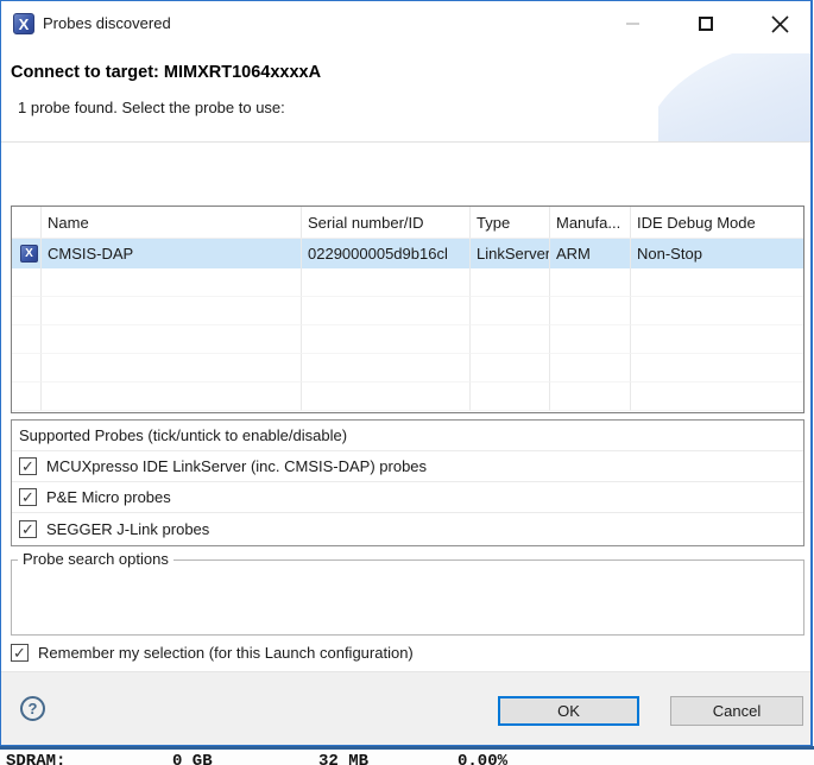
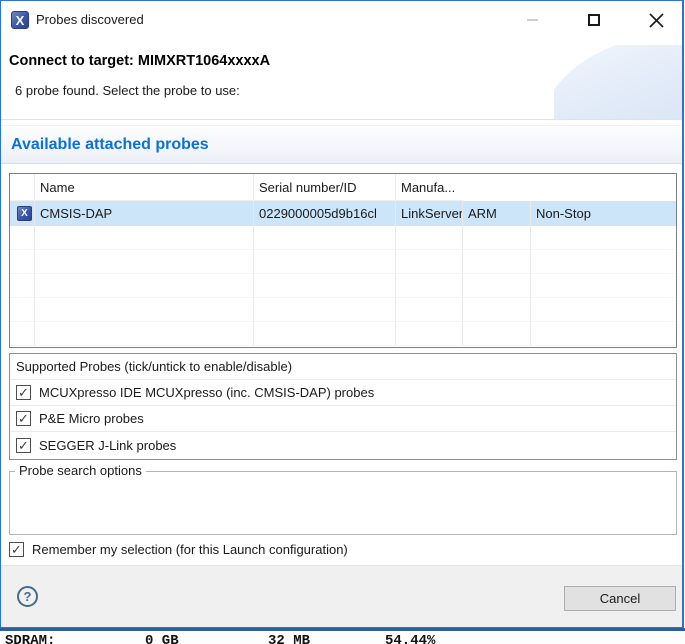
  X
  Probes discovered
  Connect to target: MIMXRT1064xxxxA
- 1 probe found. Select the probe to use:
+ 6 probe found. Select the probe to use:
+ Available attached probes
  Name
  Serial number/ID
- Type
  Manufa...
- IDE Debug Mode
  X
  CMSIS-DAP
  0229000005d9b16cl
  LinkServer
  ARM
  Non-Stop
  Supported Probes (tick/untick to enable/disable)
  ✓
- MCUXpresso IDE LinkServer (inc. CMSIS-DAP) probes
+ MCUXpresso IDE MCUXpresso (inc. CMSIS-DAP) probes
  ✓
  P&E Micro probes
  ✓
  SEGGER J-Link probes
  Probe search options
  ✓
  Remember my selection (for this Launch configuration)
  ?
- OK
  Cancel
  SDRAM:
  0 GB
  32 MB
- 0.00%
+ 54.44%
